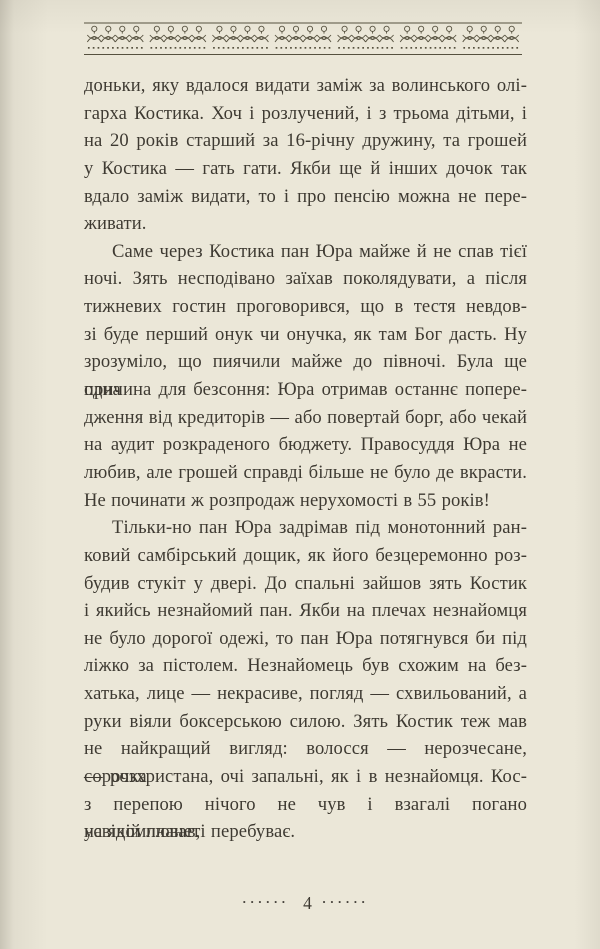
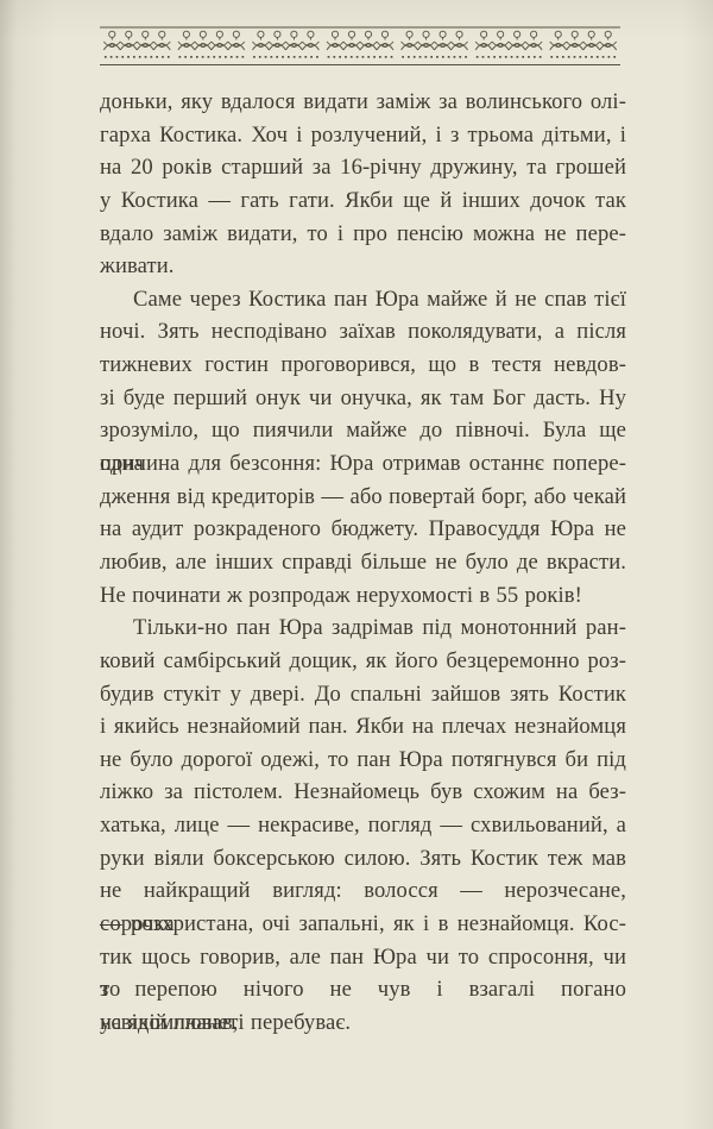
  доньки, яку вдалося видати заміж за волинського олі-
  гарха Костика. Хоч і розлучений, і з трьома дітьми, і
  на 20 років старший за 16-річну дружину, та грошей
  у Костика — гать гати. Якби ще й інших дочок так
  вдало заміж видати, то і про пенсію можна не пере-
  живати.
  Саме через Костика пан Юра майже й не спав тієї
  ночі. Зять несподівано заїхав поколядувати, а після
  тижневих гостин проговорився, що в тестя невдов-
  зі буде перший онук чи онучка, як там Бог дасть. Ну
  зрозуміло, що пиячили майже до півночі. Була ще одна
  причина для безсоння: Юра отримав останнє попере-
  дження від кредиторів — або повертай борг, або чекай
  на аудит розкраденого бюджету. Правосуддя Юра не
- любив, але грошей справді більше не було де вкрасти.
+ любив, але інших справді більше не було де вкрасти.
  Не починати ж розпродаж нерухомості в 55 років!
  Тільки-но пан Юра задрімав під монотонний ран-
  ковий самбірський дощик, як його безцеремонно роз-
  будив стукіт у двері. До спальні зайшов зять Костик
  і якийсь незнайомий пан. Якби на плечах незнайомця
  не було дорогої одежі, то пан Юра потягнувся би під
  ліжко за пістолем. Незнайомець був схожим на без-
  хатька, лице — некрасиве, погляд — схвильований, а
  руки віяли боксерською силою. Зять Костик теж мав
  не найкращий вигляд: волосся — нерозчесане, сорочка
  — розхристана, очі запальні, як і в незнайомця. Кос-
+ тик щось говорив, але пан Юра чи то спросоння, чи то
  з перепою нічого не чув і взагалі погано усвідомлював,
  на якій планеті перебуває.
- ······ 4 ······
